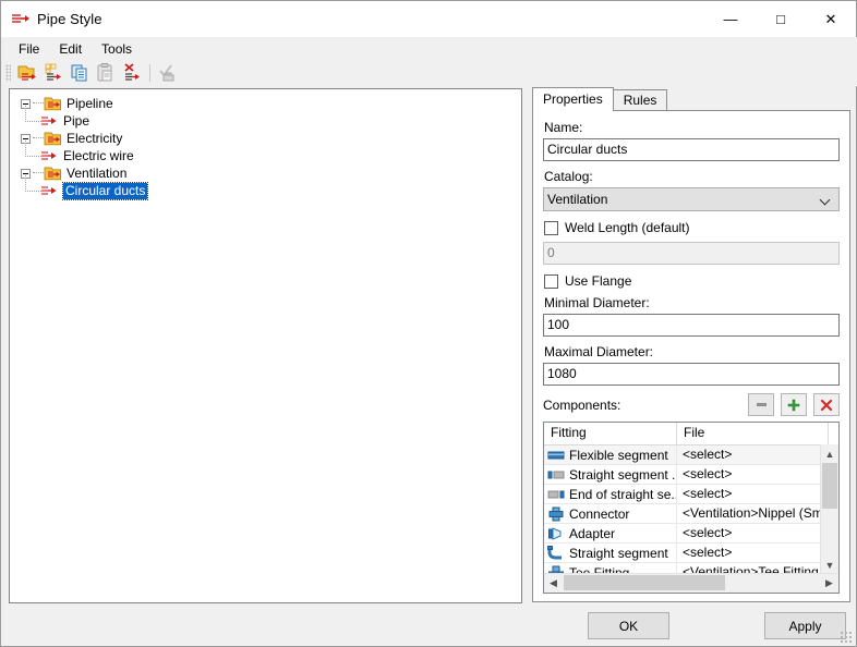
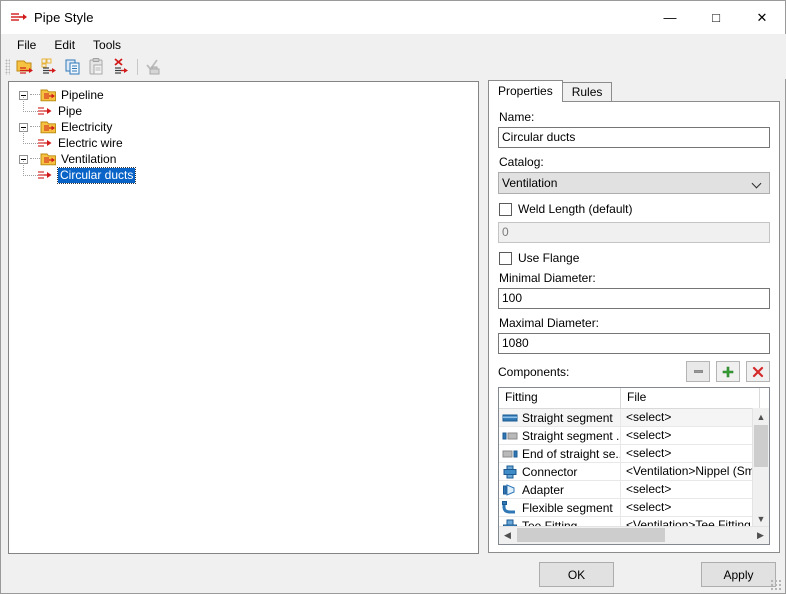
  Pipe Style
  —
  □
  ✕
  File
  Edit
  Tools
  Pipeline
  Pipe
  Electricity
  Electric wire
  Ventilation
  Circular ducts
  Properties
  Rules
  Name:
  Circular ducts
  Catalog:
  Ventilation
  Weld Length (default)
  0
  Use Flange
  Minimal Diameter:
  100
  Maximal Diameter:
  1080
  Components:
  Fitting
  File
- Flexible segment
+ Straight segment
  <select>
  Straight segment .
  <select>
  End of straight se.
  <select>
  Connector
  <Ventilation>Nippel (Sm
  Adapter
  <select>
- Straight segment
+ Flexible segment
  <select>
  <Ventilation>Tee Fitting
  ▲
  ▼
  ◀
  ▶
  OK
  Apply
